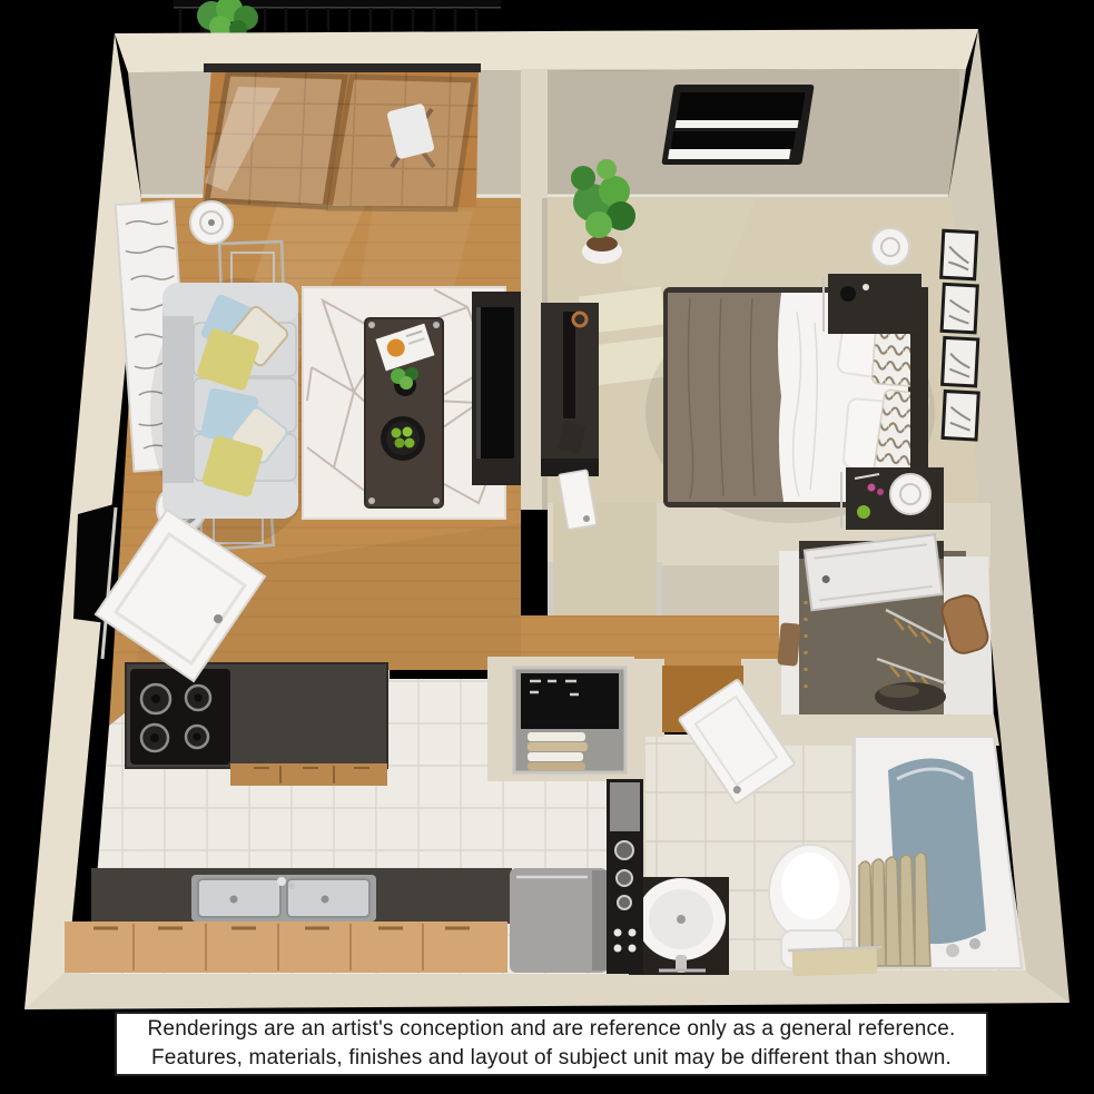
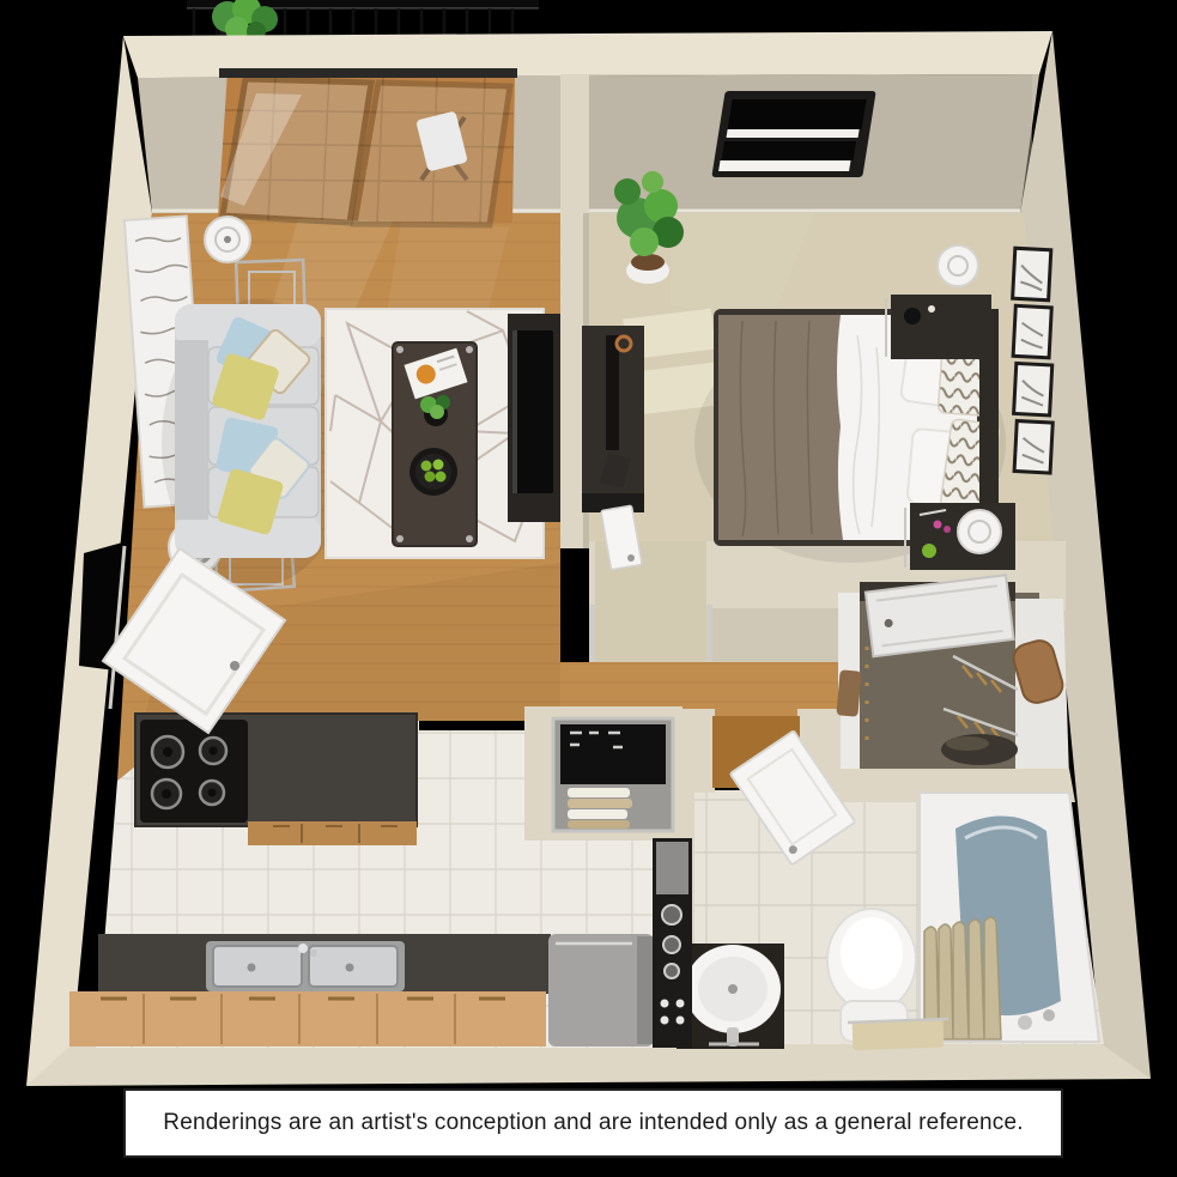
- Renderings are an artist's conception and are reference only as a general reference.
+ Renderings are an artist's conception and are intended only as a general reference.
- Features, materials, finishes and layout of subject unit may be different than shown.
